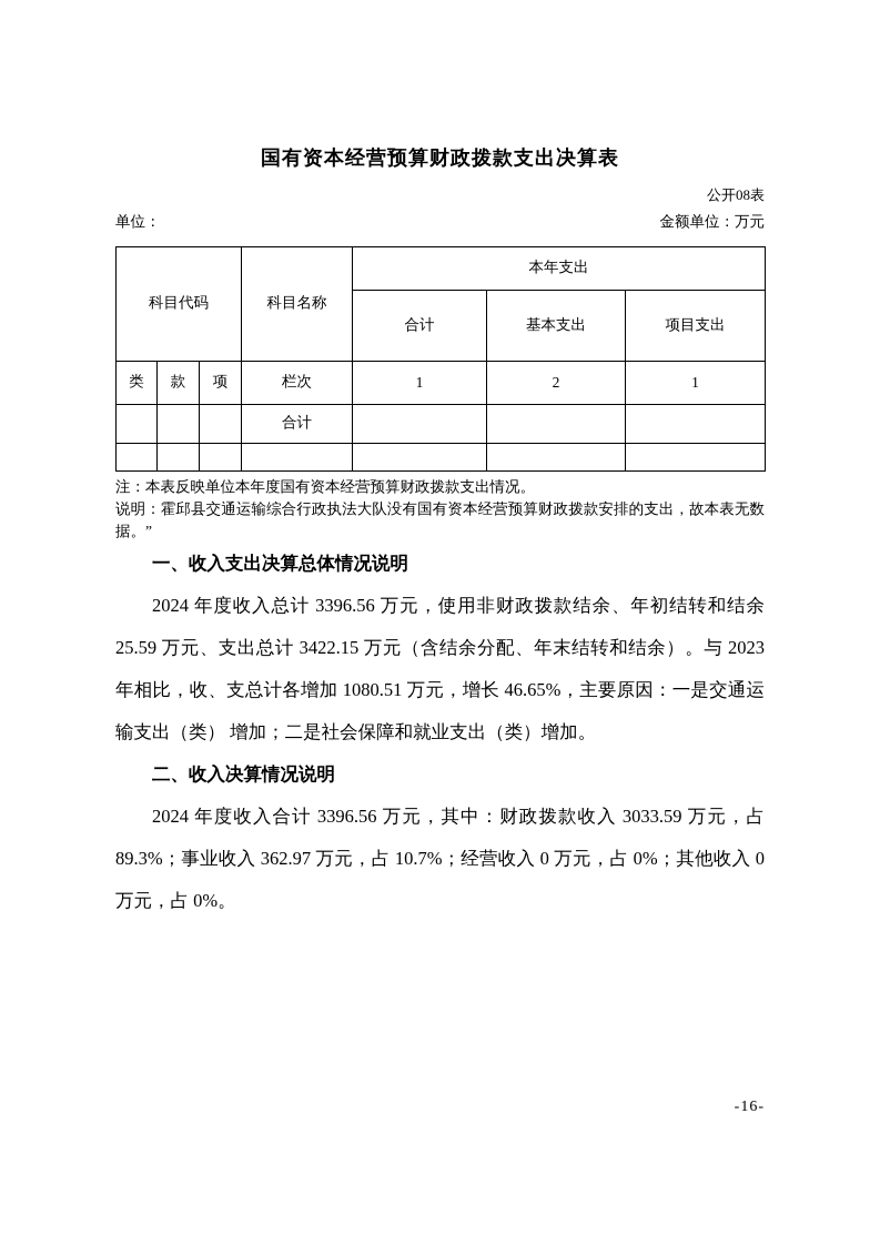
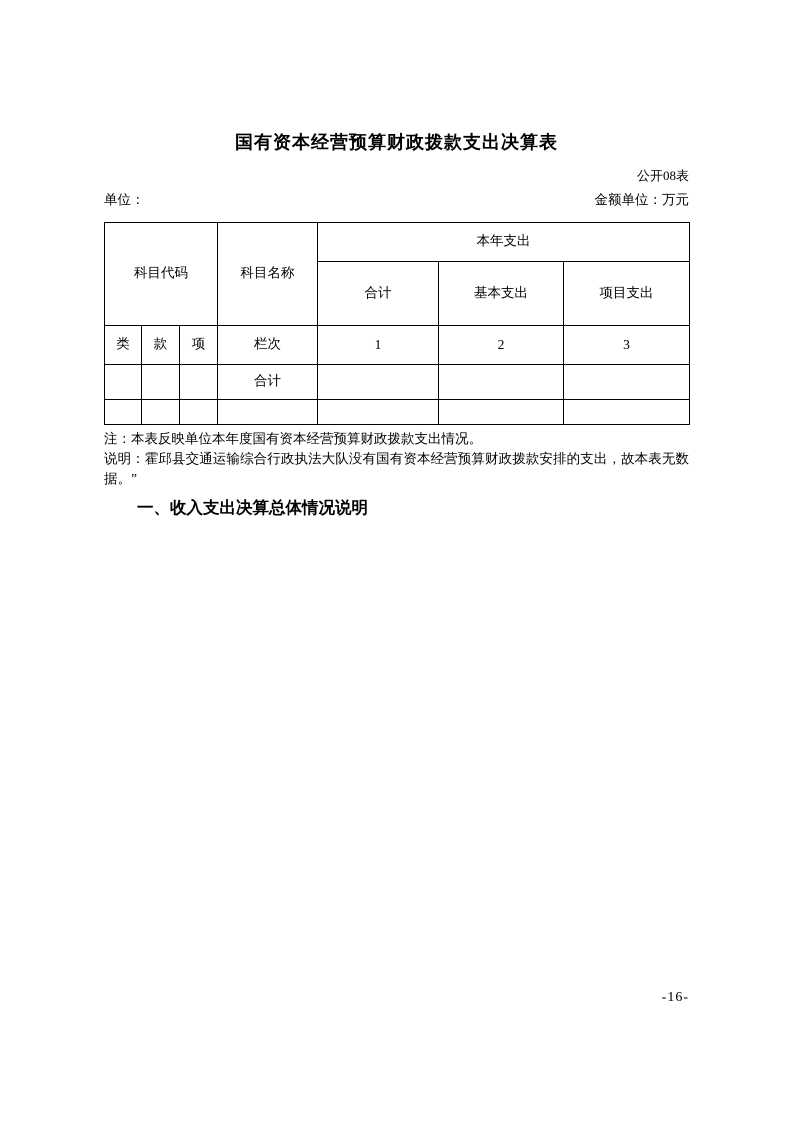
  国有资本经营预算财政拨款支出决算表
  公开08表
  单位：
  金额单位：万元
  科目代码	科目名称	本年支出
  合计	基本支出	项目支出
- 类	款	项	栏次	1	2	1
+ 类	款	项	栏次	1	2	3
  			合计
  注：本表反映单位本年度国有资本经营预算财政拨款支出情况。
  说明：霍邱县交通运输综合行政执法大队没有国有资本经营预算财政拨款安排的支出，故本表无数据。”
  一、收入支出决算总体情况说明
- 2024 年度收入总计 3396.56 万元，使用非财政拨款结余、年初结转和结余 25.59 万元、支出总计 3422.15 万元（含结余分配、年末结转和结余）。与 2023 年相比，收、支总计各增加 1080.51 万元，增长 46.65%，主要原因：一是交通运输支出（类） 增加；二是社会保障和就业支出（类）增加。
- 二、收入决算情况说明
- 2024 年度收入合计 3396.56 万元，其中：财政拨款收入 3033.59 万元，占 89.3%；事业收入 362.97 万元，占 10.7%；经营收入 0 万元，占 0%；其他收入 0 万元，占 0%。
  -16-
